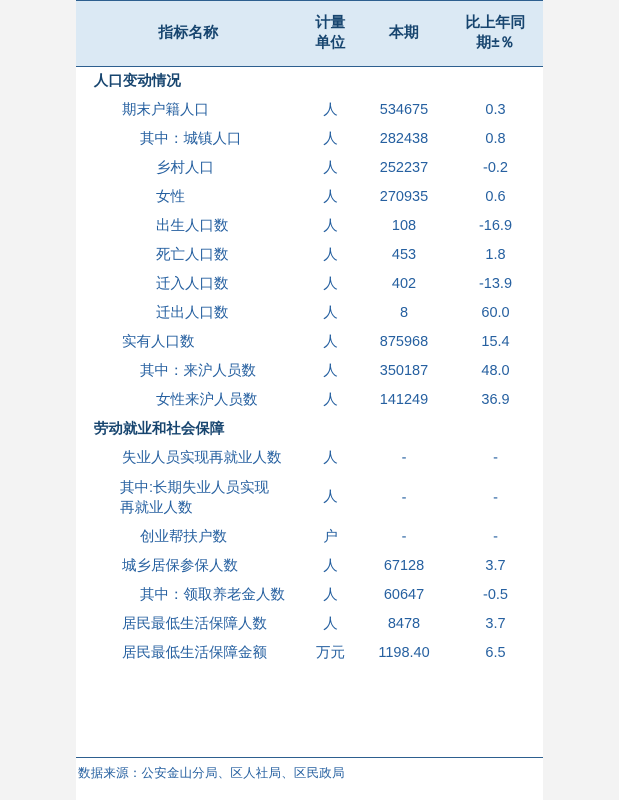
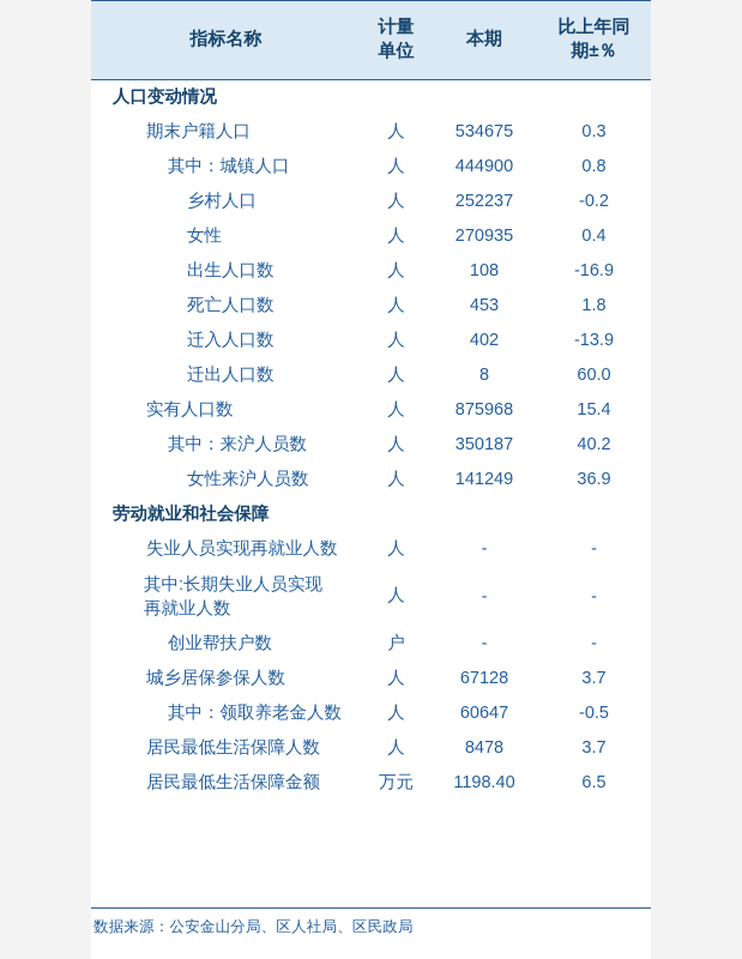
  指标名称	计量 单位	本期	比上年同 期±％
  人口变动情况
  期末户籍人口	人	534675	0.3
- 其中：城镇人口	人	282438	0.8
+ 其中：城镇人口	人	444900	0.8
  乡村人口	人	252237	-0.2
- 女性	人	270935	0.6
+ 女性	人	270935	0.4
  出生人口数	人	108	-16.9
  死亡人口数	人	453	1.8
  迁入人口数	人	402	-13.9
  迁出人口数	人	8	60.0
  实有人口数	人	875968	15.4
- 其中：来沪人员数	人	350187	48.0
+ 其中：来沪人员数	人	350187	40.2
  女性来沪人员数	人	141249	36.9
  劳动就业和社会保障
  失业人员实现再就业人数	人	-	-
  其中:长期失业人员实现再就业人数	人	-	-
  创业帮扶户数	户	-	-
  城乡居保参保人数	人	67128	3.7
  其中：领取养老金人数	人	60647	-0.5
  居民最低生活保障人数	人	8478	3.7
  居民最低生活保障金额	万元	1198.40	6.5
  数据来源：公安金山分局、区人社局、区民政局
